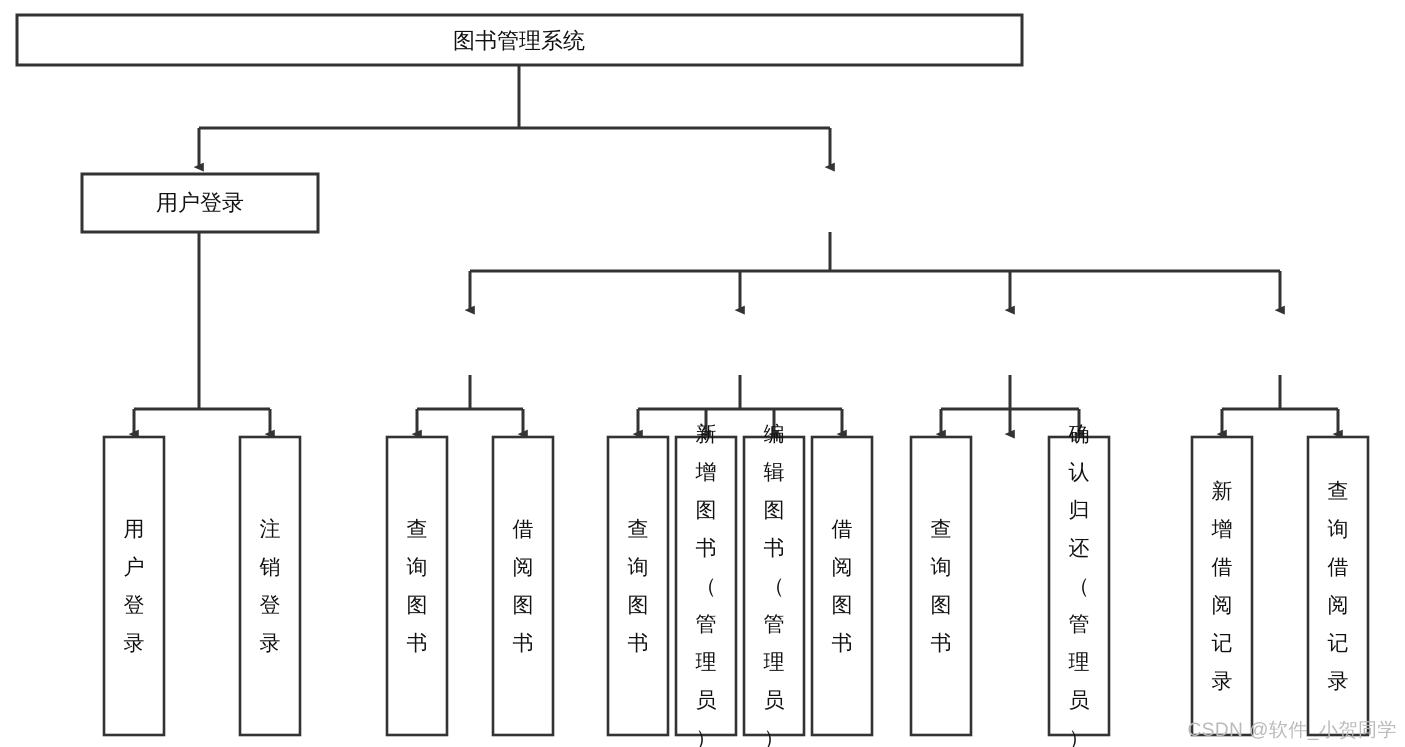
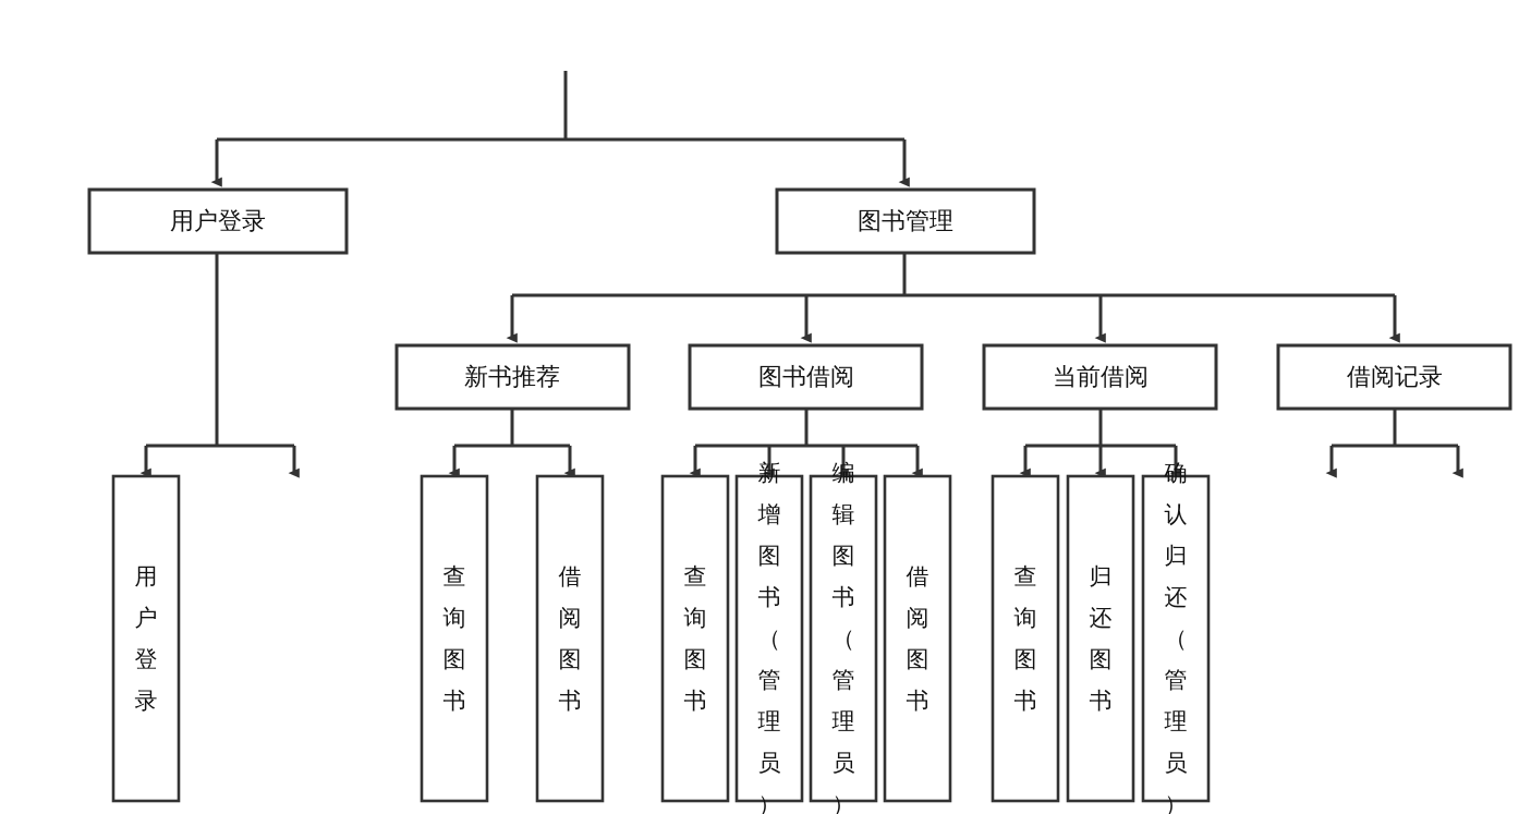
- 图书管理系统
  用户登录
+ 图书管理
+ 新书推荐
+ 图书借阅
+ 当前借阅
+ 借阅记录
  用户登录
- 注销登录
  查询图书
  借阅图书
  查询图书
  新增图书（管理员）
  编辑图书（管理员）
  借阅图书
  查询图书
+ 归还图书
  确认归还（管理员）
- 新增借阅记录
- 查询借阅记录
- CSDN @软件_小贺同学
